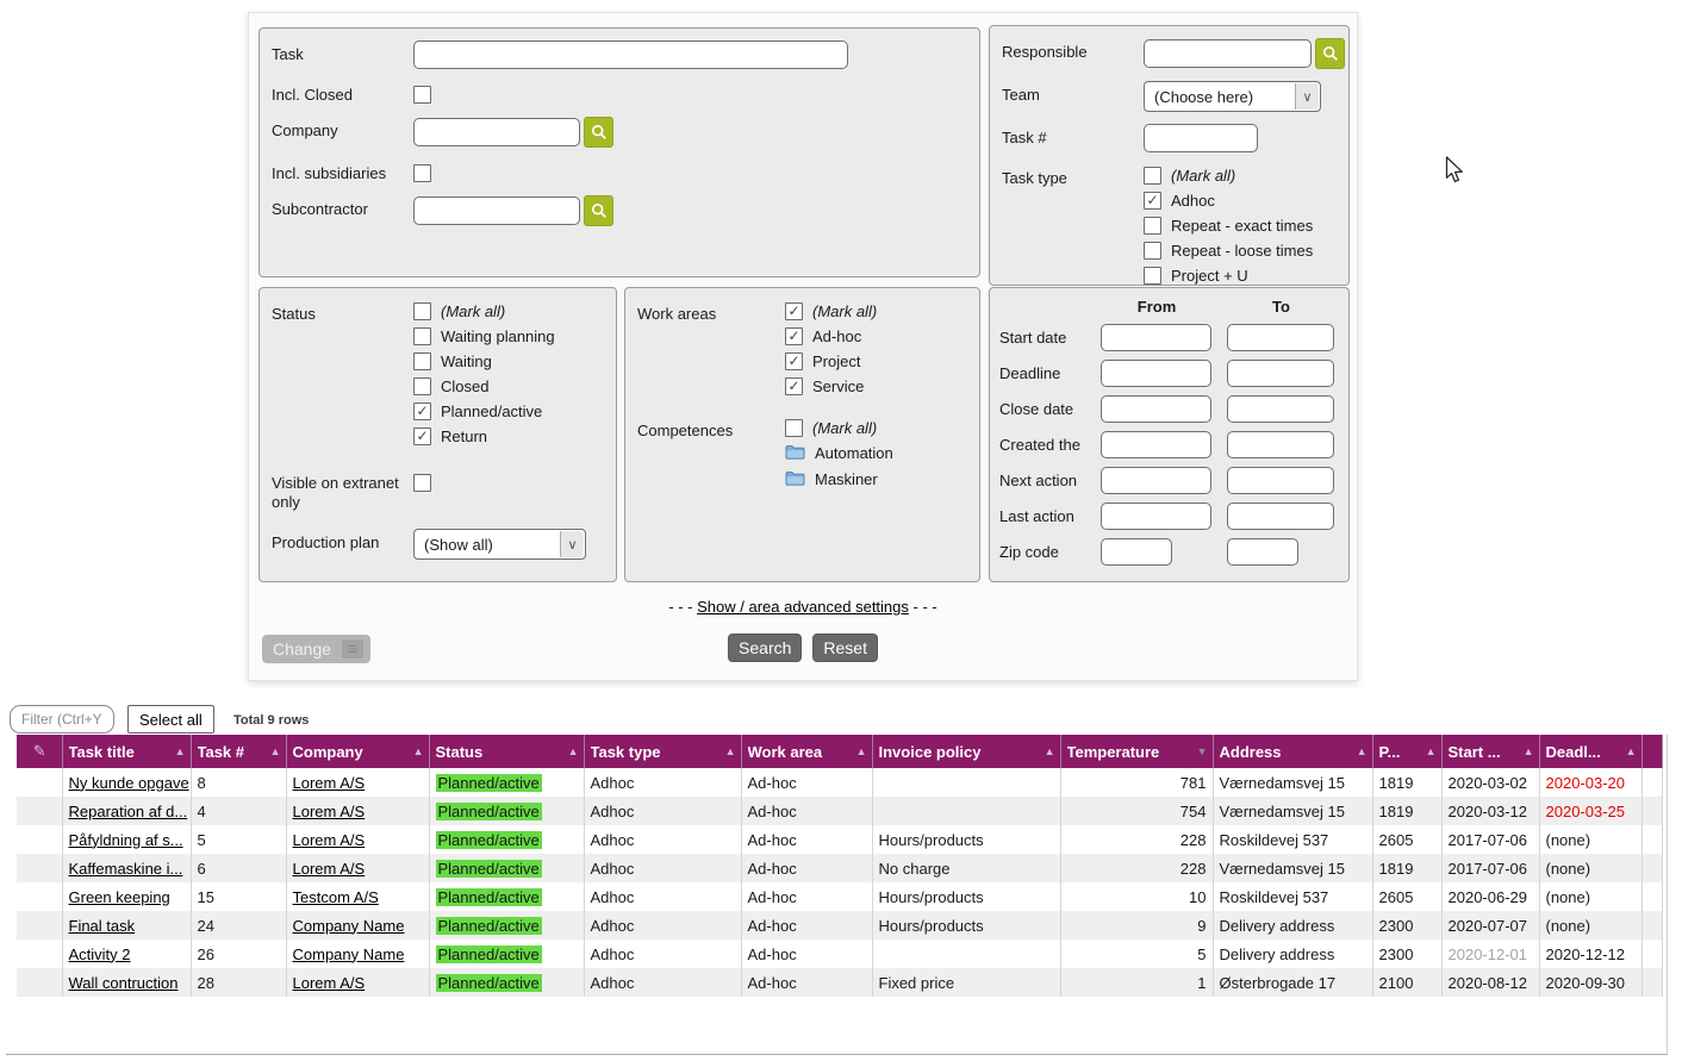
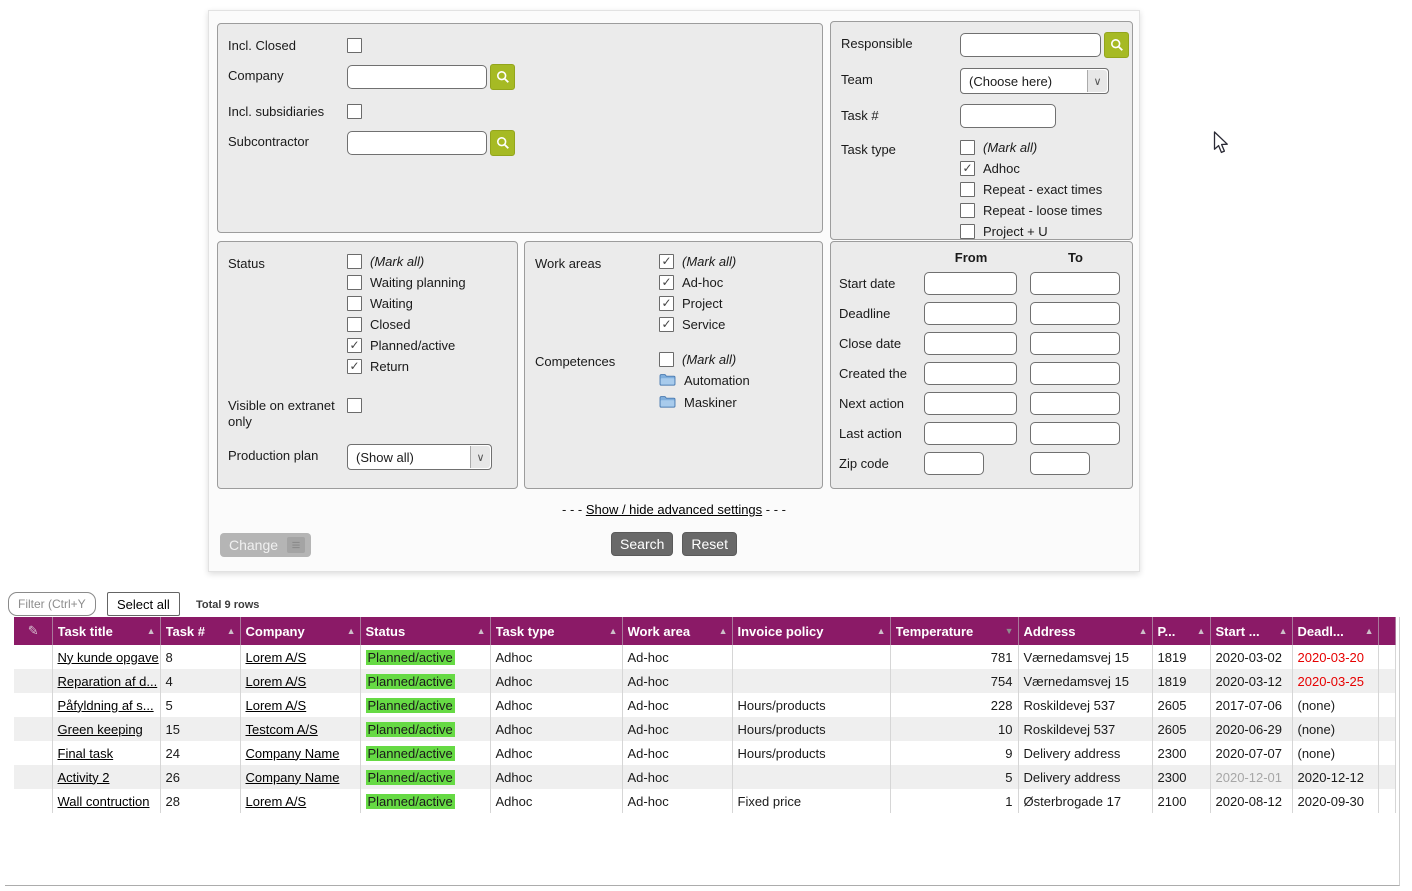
- Task
  Incl. Closed
  Company
  Incl. subsidiaries
  Subcontractor
  Responsible
  Team
  (Choose here)
  ∨
  Task #
  Task type
  (Mark all)
  Adhoc
  Repeat - exact times
  Repeat - loose times
  Project + U
  Status
  (Mark all)
  Waiting planning
  Waiting
  Closed
  Planned/active
  Return
  Visible on extranet only
  Production plan
  (Show all)
  ∨
  Work areas
  (Mark all)
  Ad-hoc
  Project
  Service
  Competences
  (Mark all)
  Automation
  Maskiner
  From
  To
  Start date
  Deadline
  Close date
  Created the
  Next action
  Last action
  Zip code
- - - - Show / area advanced settings - - -
+ - - - Show / hide advanced settings - - -
  Change
  ≡
  Search
  Reset
  Filter (Ctrl+Y
  Select all
  Total 9 rows
  ✎	Task title ▲	Task # ▲	Company ▲	Status ▲	Task type ▲	Work area ▲	Invoice policy ▲	Temperature ▼	Address ▲	P... ▲	Start ... ▲	Deadl... ▲
  	Ny kunde opgave	8	Lorem A/S	Planned/active	Adhoc	Ad-hoc		781	Værnedamsvej 15	1819	2020-03-02	2020-03-20
  	Reparation af d...	4	Lorem A/S	Planned/active	Adhoc	Ad-hoc		754	Værnedamsvej 15	1819	2020-03-12	2020-03-25
  	Påfyldning af s...	5	Lorem A/S	Planned/active	Adhoc	Ad-hoc	Hours/products	228	Roskildevej 537	2605	2017-07-06	(none)
- 	Kaffemaskine i...	6	Lorem A/S	Planned/active	Adhoc	Ad-hoc	No charge	228	Værnedamsvej 15	1819	2017-07-06	(none)
  	Green keeping	15	Testcom A/S	Planned/active	Adhoc	Ad-hoc	Hours/products	10	Roskildevej 537	2605	2020-06-29	(none)
  	Final task	24	Company Name	Planned/active	Adhoc	Ad-hoc	Hours/products	9	Delivery address	2300	2020-07-07	(none)
  	Activity 2	26	Company Name	Planned/active	Adhoc	Ad-hoc		5	Delivery address	2300	2020-12-01	2020-12-12
  	Wall contruction	28	Lorem A/S	Planned/active	Adhoc	Ad-hoc	Fixed price	1	Østerbrogade 17	2100	2020-08-12	2020-09-30
